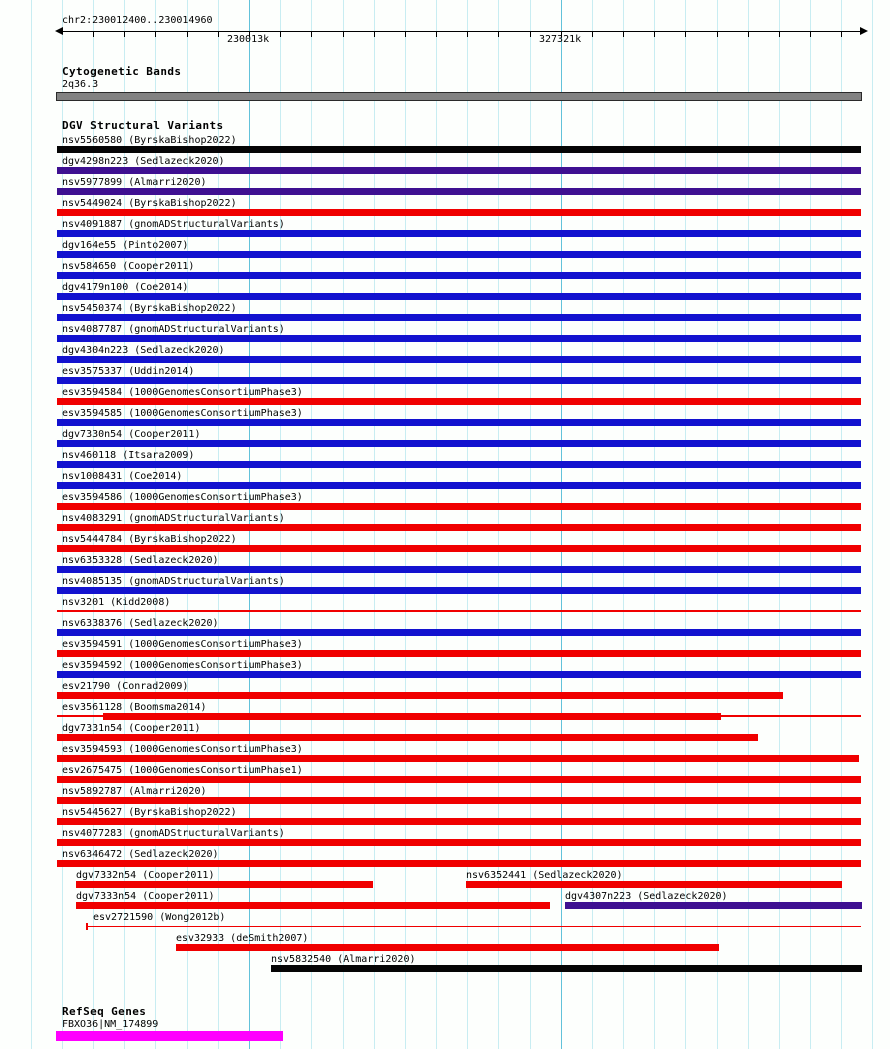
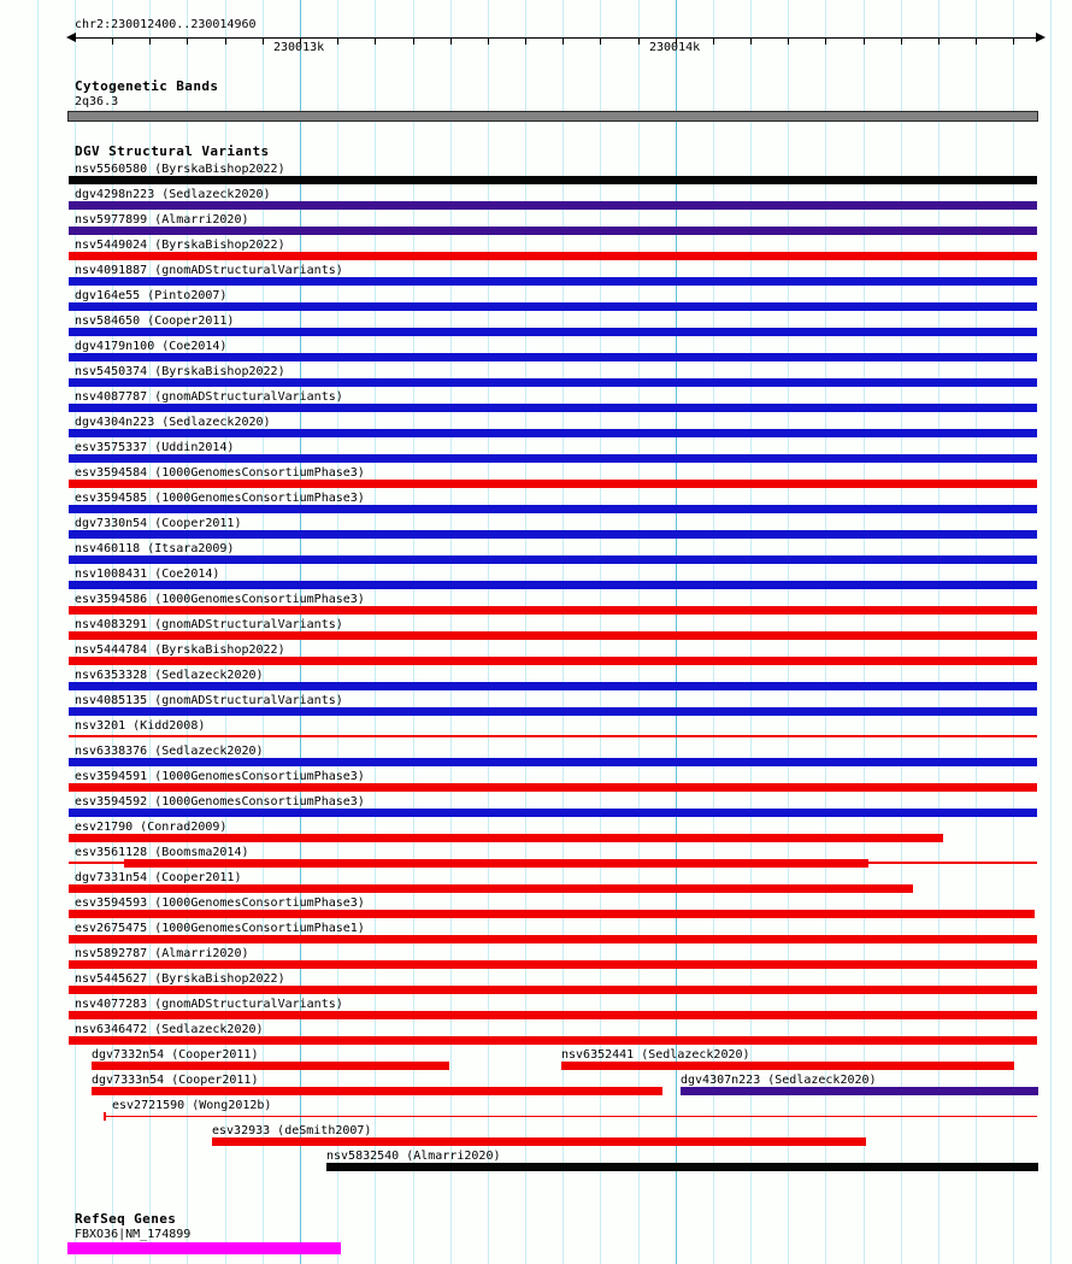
  chr2:230012400..230014960
  230013k
- 327321k
+ 230014k
  Cytogenetic Bands
  2q36.3
  DGV Structural Variants
  nsv5560580 (ByrskaBishop2022)
  dgv4298n223 (Sedlazeck2020)
  nsv5977899 (Almarri2020)
  nsv5449024 (ByrskaBishop2022)
  nsv4091887 (gnomADStructuralVariants)
  dgv164e55 (Pinto2007)
  nsv584650 (Cooper2011)
  dgv4179n100 (Coe2014)
  nsv5450374 (ByrskaBishop2022)
  nsv4087787 (gnomADStructuralVariants)
  dgv4304n223 (Sedlazeck2020)
  esv3575337 (Uddin2014)
  esv3594584 (1000GenomesConsortiumPhase3)
  esv3594585 (1000GenomesConsortiumPhase3)
  dgv7330n54 (Cooper2011)
  nsv460118 (Itsara2009)
  nsv1008431 (Coe2014)
  esv3594586 (1000GenomesConsortiumPhase3)
  nsv4083291 (gnomADStructuralVariants)
  nsv5444784 (ByrskaBishop2022)
  nsv6353328 (Sedlazeck2020)
  nsv4085135 (gnomADStructuralVariants)
  nsv3201 (Kidd2008)
  nsv6338376 (Sedlazeck2020)
  esv3594591 (1000GenomesConsortiumPhase3)
  esv3594592 (1000GenomesConsortiumPhase3)
  esv21790 (Conrad2009)
  esv3561128 (Boomsma2014)
  dgv7331n54 (Cooper2011)
  esv3594593 (1000GenomesConsortiumPhase3)
  esv2675475 (1000GenomesConsortiumPhase1)
  nsv5892787 (Almarri2020)
  nsv5445627 (ByrskaBishop2022)
  nsv4077283 (gnomADStructuralVariants)
  nsv6346472 (Sedlazeck2020)
  dgv7332n54 (Cooper2011)
  nsv6352441 (Sedlazeck2020)
  dgv7333n54 (Cooper2011)
  dgv4307n223 (Sedlazeck2020)
  esv2721590 (Wong2012b)
  esv32933 (deSmith2007)
  nsv5832540 (Almarri2020)
  RefSeq Genes
  FBXO36|NM_174899
